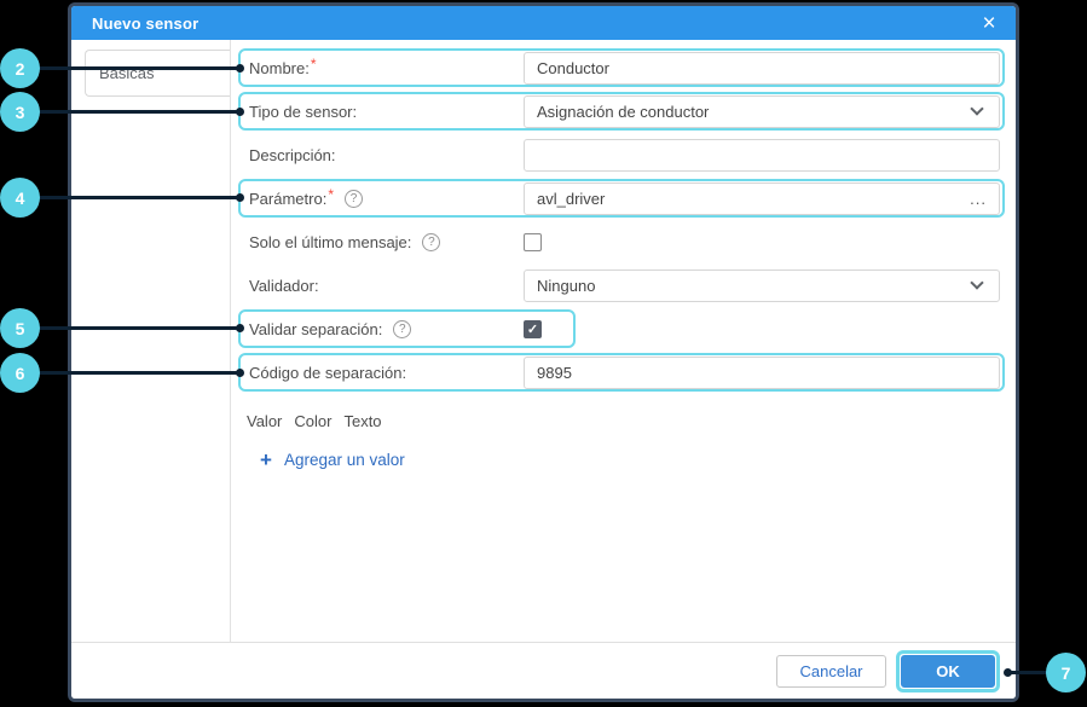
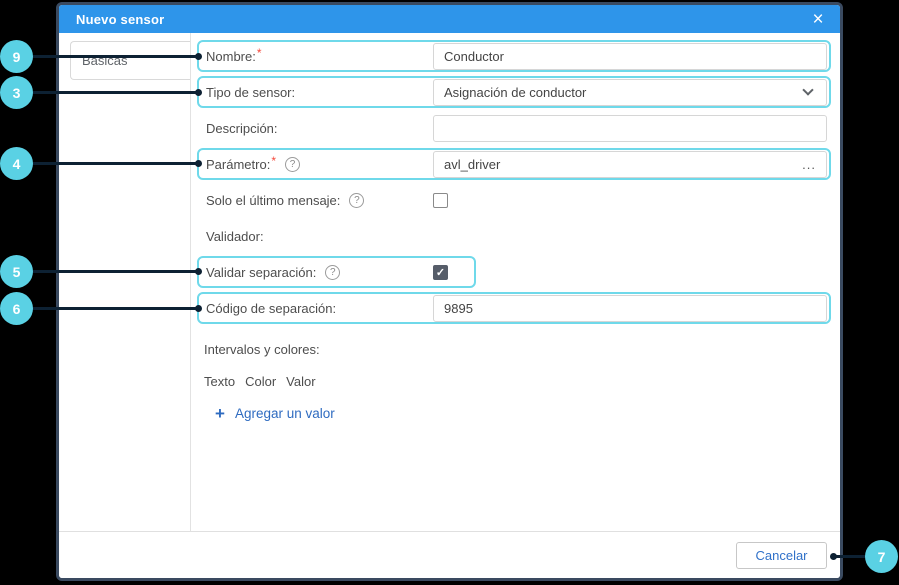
  Nuevo sensor
  ×
  Básicas
  Nombre:
  *
  Conductor
  Tipo de sensor:
  Asignación de conductor
  Descripción:
  Parámetro:
  *
  ?
  avl_driver
  ...
  Solo el último mensaje:
  ?
  Validador:
- Ninguno
  Validar separación:
  ?
  ✓
  Código de separación:
  9895
+ Intervalos y colores:
- Valor
+ Texto
  Color
- Texto
+ Valor
  +
  Agregar un valor
  Cancelar
- OK
- 2
+ 9
  3
  4
  5
  6
  7
